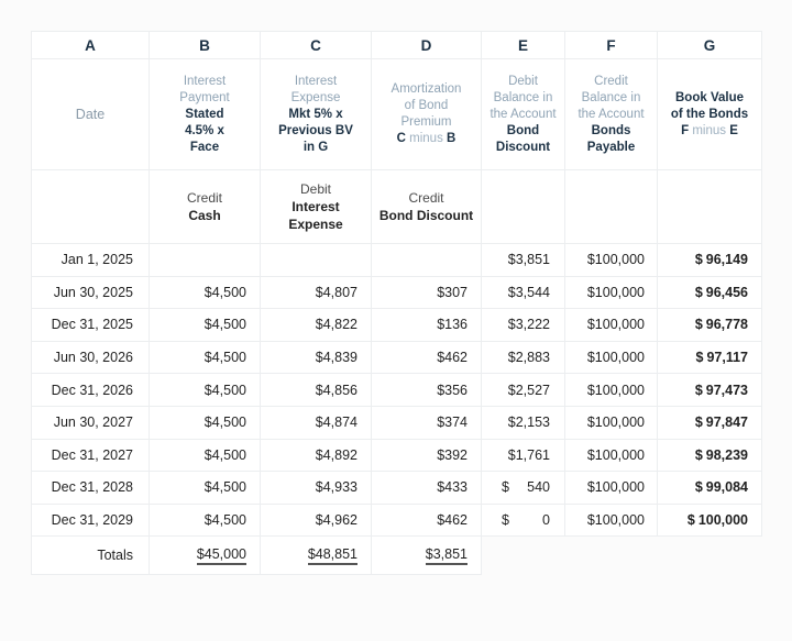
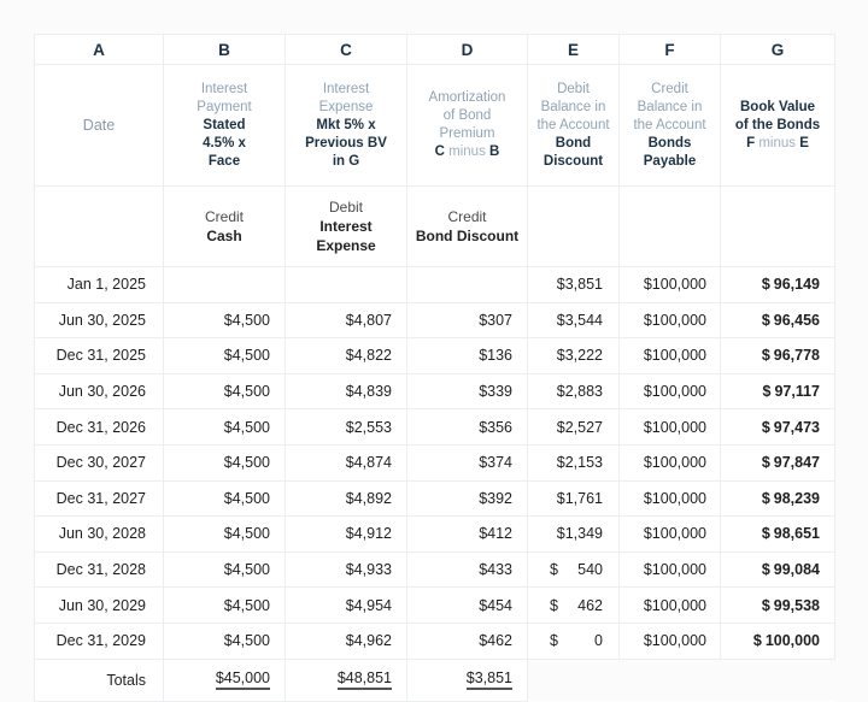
  A	B	C	D	E	F	G
  Date	Interest Payment Stated 4.5% x Face	Interest Expense Mkt 5% x Previous BV in G	Amortization of Bond Premium C minus B	Debit Balance in the Account Bond Discount	Credit Balance in the Account Bonds Payable	Book Value of the Bonds F minus E
  	Credit Cash	Debit Interest Expense	Credit Bond Discount
  Jan 1, 2025				$3,851	$100,000	$ 96,149
  Jun 30, 2025	$4,500	$4,807	$307	$3,544	$100,000	$ 96,456
  Dec 31, 2025	$4,500	$4,822	$136	$3,222	$100,000	$ 96,778
- Jun 30, 2026	$4,500	$4,839	$462	$2,883	$100,000	$ 97,117
+ Jun 30, 2026	$4,500	$4,839	$339	$2,883	$100,000	$ 97,117
- Dec 31, 2026	$4,500	$4,856	$356	$2,527	$100,000	$ 97,473
+ Dec 31, 2026	$4,500	$2,553	$356	$2,527	$100,000	$ 97,473
- Jun 30, 2027	$4,500	$4,874	$374	$2,153	$100,000	$ 97,847
+ Dec 30, 2027	$4,500	$4,874	$374	$2,153	$100,000	$ 97,847
  Dec 31, 2027	$4,500	$4,892	$392	$1,761	$100,000	$ 98,239
+ Jun 30, 2028	$4,500	$4,912	$412	$1,349	$100,000	$ 98,651
  Dec 31, 2028	$4,500	$4,933	$433	$ 540	$100,000	$ 99,084
+ Jun 30, 2029	$4,500	$4,954	$454	$ 462	$100,000	$ 99,538
  Dec 31, 2029	$4,500	$4,962	$462	$ 0	$100,000	$ 100,000
  Totals	$45,000	$48,851	$3,851
